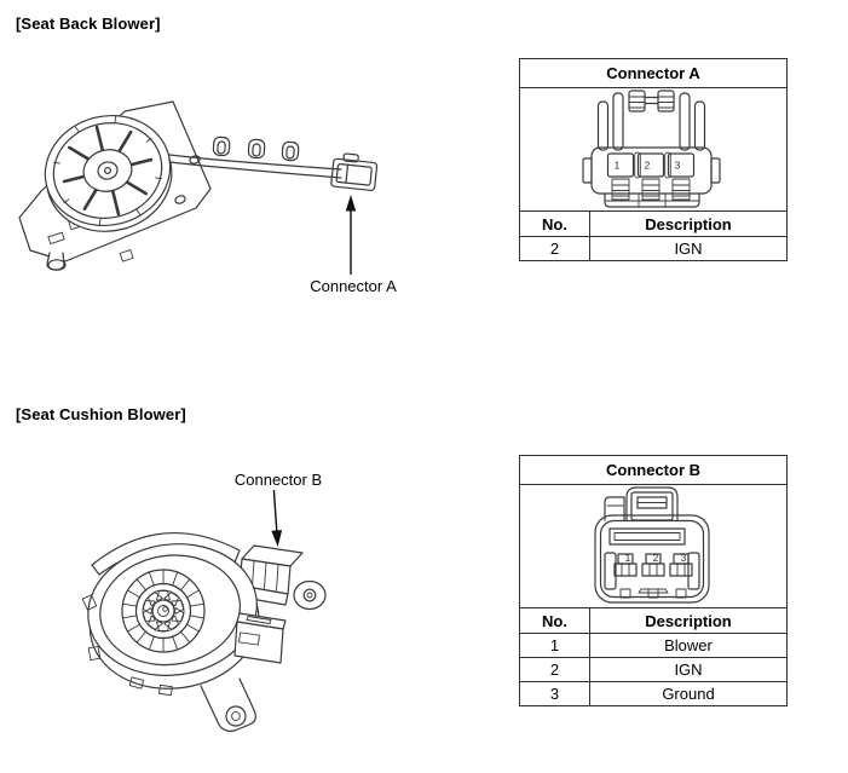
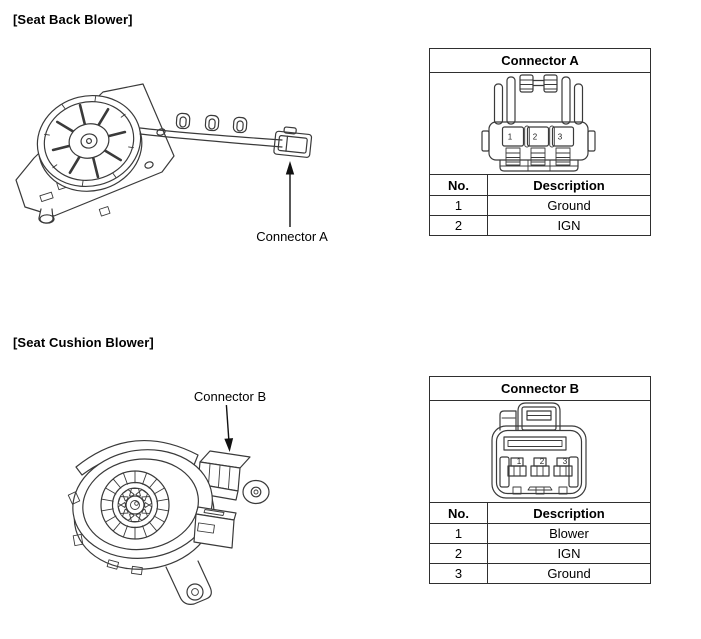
  [Seat Back Blower]
  Connector A
  Connector A
  1 2 3
  No.	Description
+ 1	Ground
  2	IGN
  [Seat Cushion Blower]
  Connector B
  Connector B
  1 2 3
  No.	Description
  1	Blower
  2	IGN
  3	Ground
